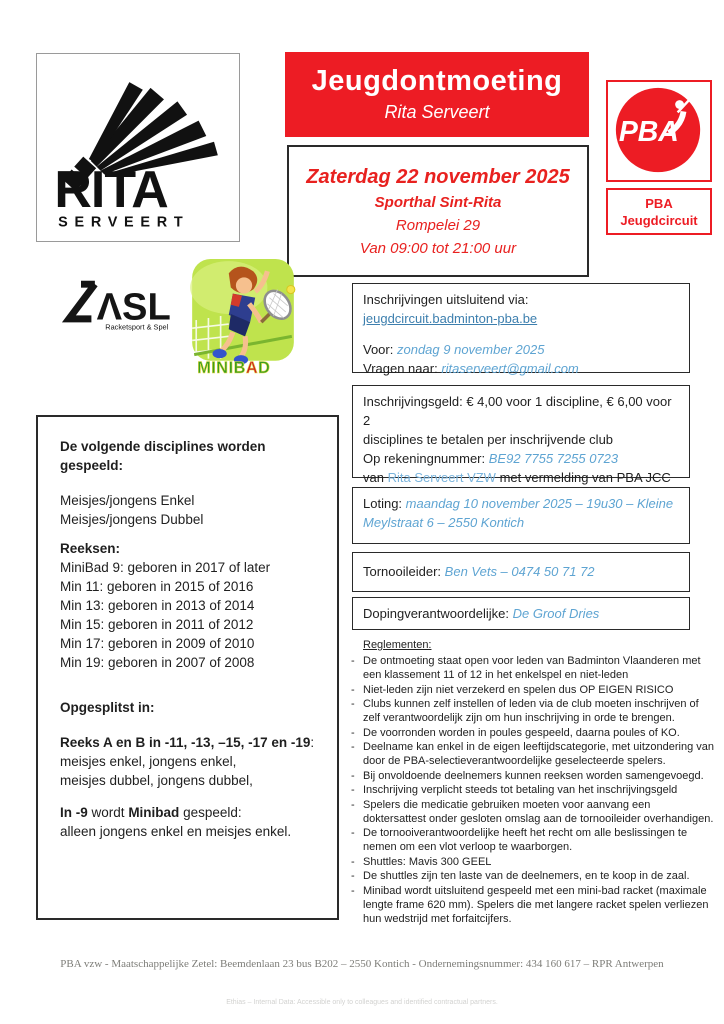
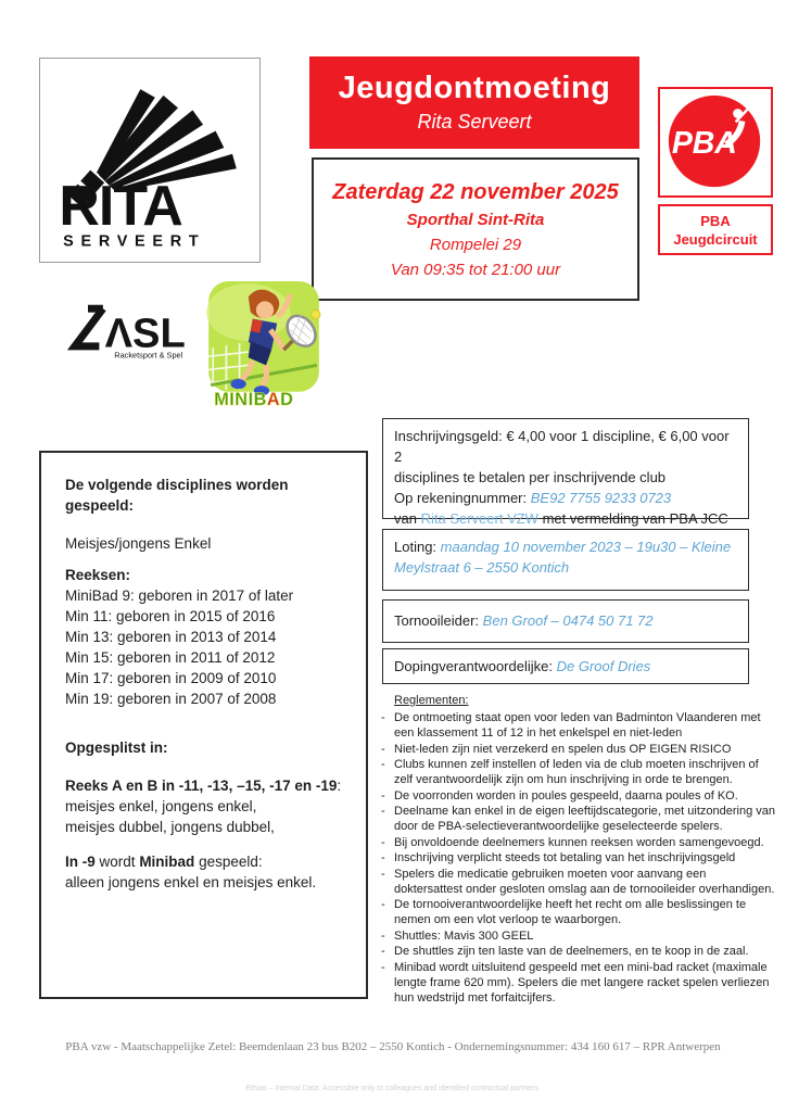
  RITA
  SERVEERT
  Jeugdontmoeting
  Rita Serveert
  PBA
  PBA
  Jeugdcircuit
  Zaterdag 22 november 2025
  Sporthal Sint-Rita
  Rompelei 29
- Van 09:00 tot 21:00 uur
+ Van 09:35 tot 21:00 uur
  ΛSL
  Racketsport & Spel
  MINIBAD
- Inschrijvingen uitsluitend via:
- jeugdcircuit.badminton-pba.be
- Voor: zondag 9 november 2025
- Vragen naar: ritaserveert@gmail.com
  Inschrijvingsgeld: € 4,00 voor 1 discipline, € 6,00 voor 2
  disciplines te betalen per inschrijvende club
- Op rekeningnummer: BE92 7755 7255 0723
+ Op rekeningnummer: BE92 7755 9233 0723
  van Rita Serveert VZW met vermelding van PBA JCC
- Loting: maandag 10 november 2025 – 19u30 – Kleine
+ Loting: maandag 10 november 2023 – 19u30 – Kleine
  Meylstraat 6 – 2550 Kontich
- Tornooileider: Ben Vets – 0474 50 71 72
+ Tornooileider: Ben Groof – 0474 50 71 72
  Dopingverantwoordelijke: De Groof Dries
  De volgende disciplines worden gespeeld:
  Meisjes/jongens Enkel
- Meisjes/jongens Dubbel
  Reeksen:
  MiniBad 9: geboren in 2017 of later
  Min 11: geboren in 2015 of 2016
  Min 13: geboren in 2013 of 2014
  Min 15: geboren in 2011 of 2012
  Min 17: geboren in 2009 of 2010
  Min 19: geboren in 2007 of 2008
  Opgesplitst in:
  Reeks A en B in -11, -13, –15, -17 en -19:
  meisjes enkel, jongens enkel,
  meisjes dubbel, jongens dubbel,
  In -9 wordt Minibad gespeeld:
  alleen jongens enkel en meisjes enkel.
  Reglementen:
  -
  De ontmoeting staat open voor leden van Badminton Vlaanderen met een klassement 11 of 12 in het enkelspel en niet-leden
  -
  Niet-leden zijn niet verzekerd en spelen dus OP EIGEN RISICO
  -
  Clubs kunnen zelf instellen of leden via de club moeten inschrijven of zelf verantwoordelijk zijn om hun inschrijving in orde te brengen.
  -
  De voorronden worden in poules gespeeld, daarna poules of KO.
  -
  Deelname kan enkel in de eigen leeftijdscategorie, met uitzondering van door de PBA-selectieverantwoordelijke geselecteerde spelers.
  -
  Bij onvoldoende deelnemers kunnen reeksen worden samengevoegd.
  -
  Inschrijving verplicht steeds tot betaling van het inschrijvingsgeld
  -
  Spelers die medicatie gebruiken moeten voor aanvang een doktersattest onder gesloten omslag aan de tornooileider overhandigen.
  -
  De tornooiverantwoordelijke heeft het recht om alle beslissingen te nemen om een vlot verloop te waarborgen.
  -
  Shuttles: Mavis 300 GEEL
  -
  De shuttles zijn ten laste van de deelnemers, en te koop in de zaal.
  -
  Minibad wordt uitsluitend gespeeld met een mini-bad racket (maximale lengte frame 620 mm). Spelers die met langere racket spelen verliezen hun wedstrijd met forfaitcijfers.
  PBA vzw - Maatschappelijke Zetel: Beemdenlaan 23 bus B202 – 2550 Kontich - Ondernemingsnummer: 434 160 617 – RPR Antwerpen
